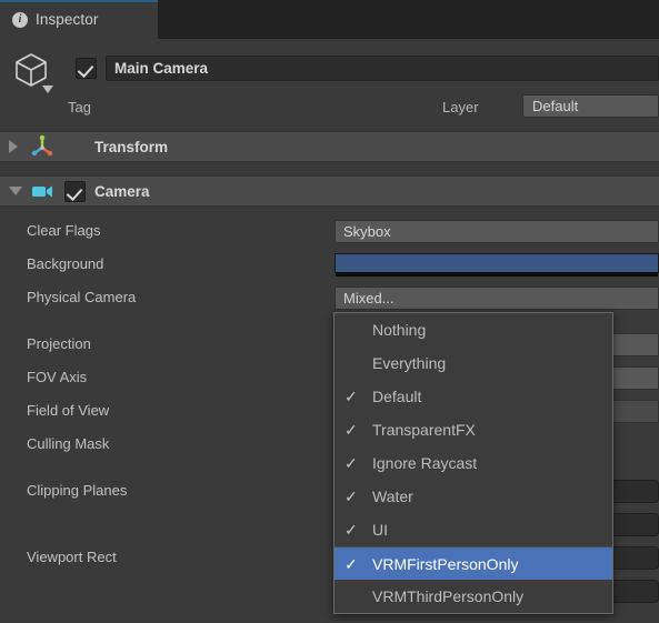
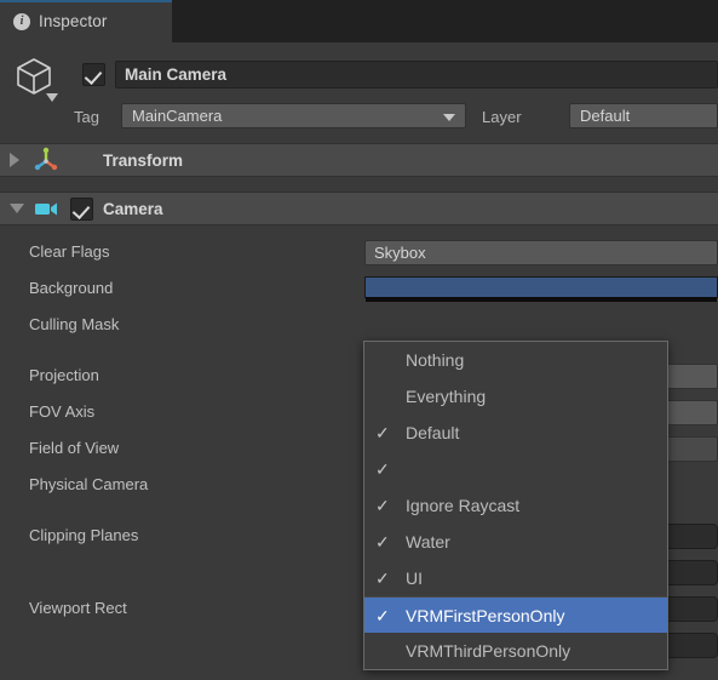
  i
  Inspector
  Main Camera
  Tag
+ MainCamera
  Layer
  Default
  Transform
  Camera
  Clear Flags
  Background
- Physical Camera
+ Culling Mask
  Projection
  FOV Axis
  Field of View
- Culling Mask
+ Physical Camera
  Clipping Planes
  Viewport Rect
  Skybox
- Mixed...
  Nothing
  Everything
  ✓
  Default
  ✓
- TransparentFX
  ✓
  Ignore Raycast
  ✓
  Water
  ✓
  UI
  ✓
  VRMFirstPersonOnly
  VRMThirdPersonOnly
